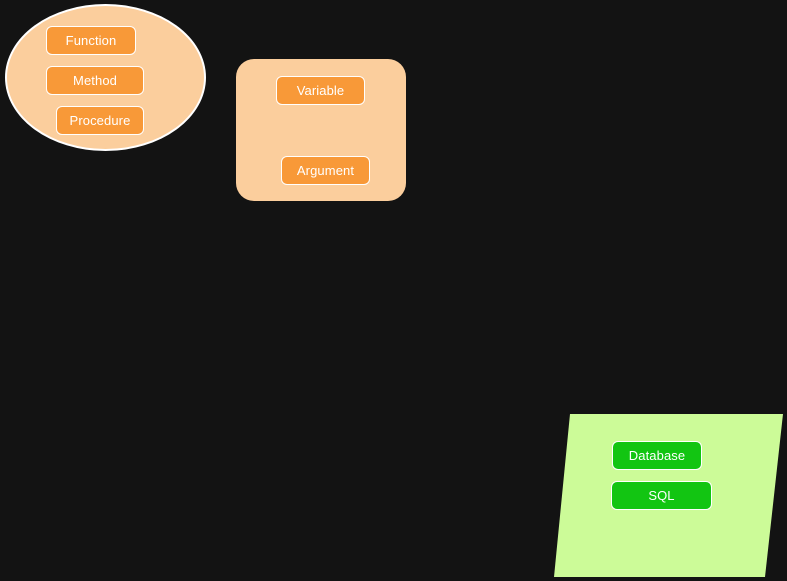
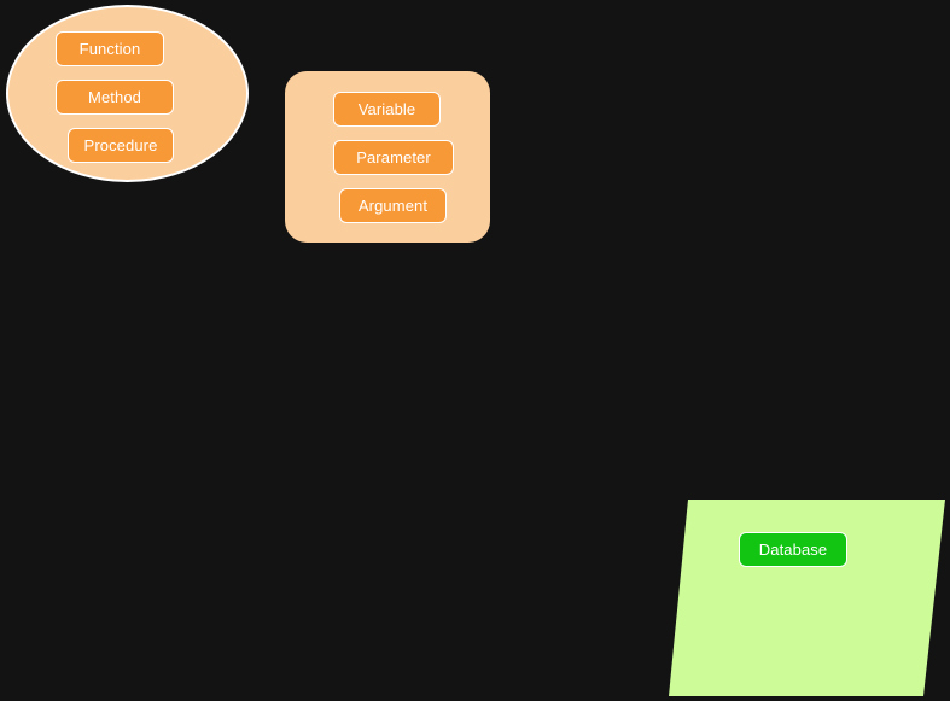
  Function
  Method
  Procedure
  Variable
+ Parameter
  Argument
  Database
- SQL
